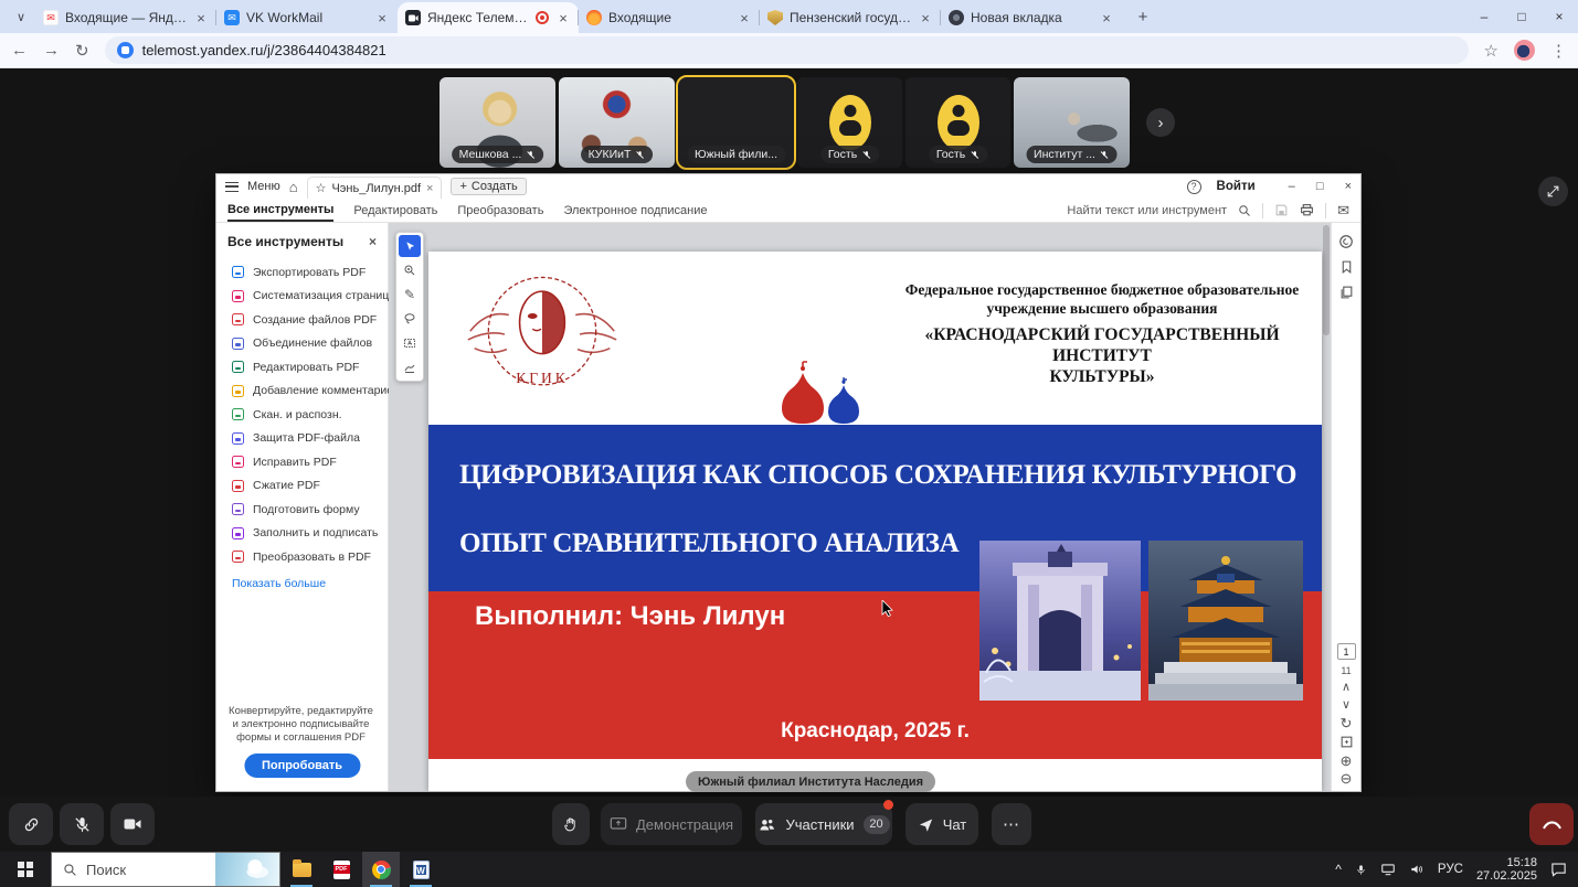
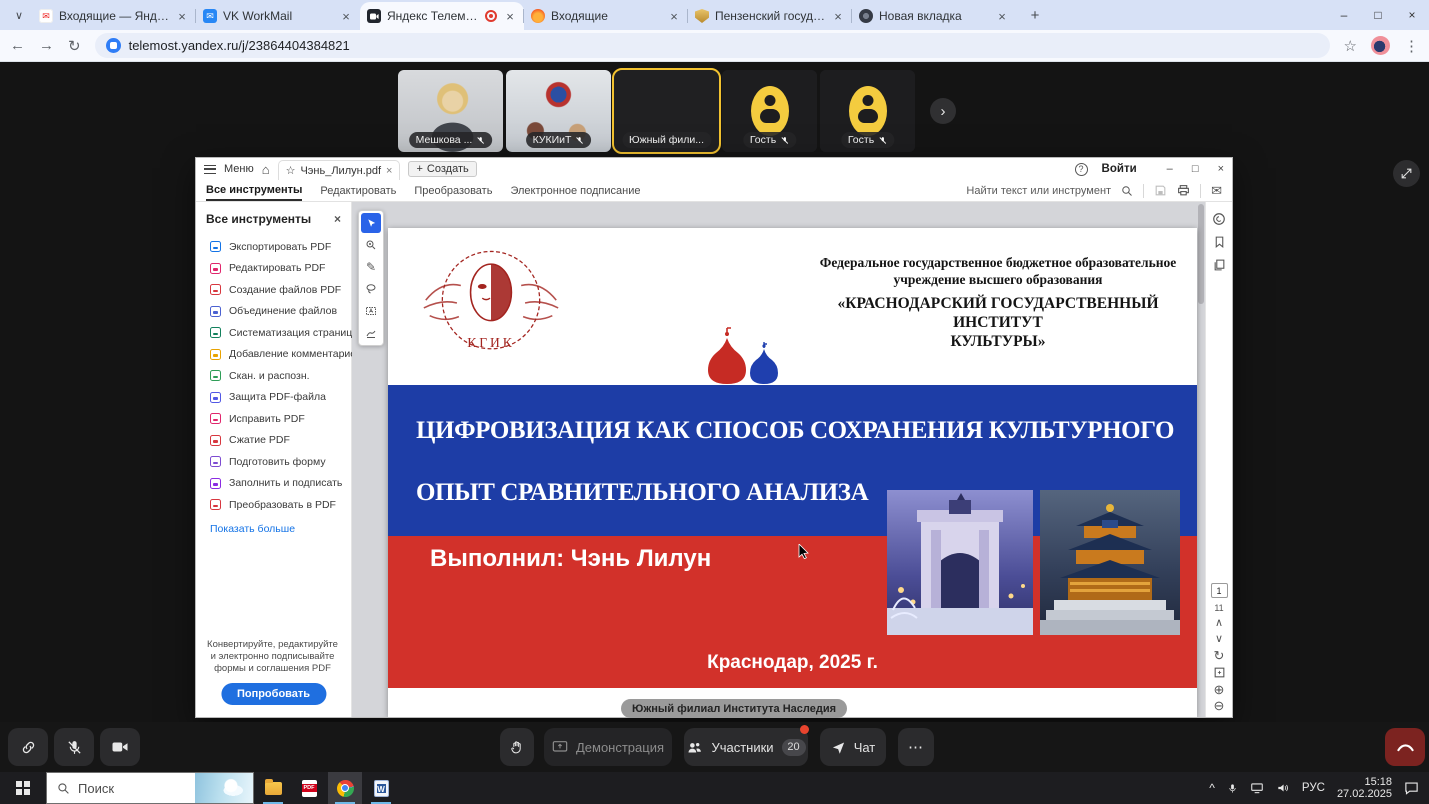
  ∨
  ✉
  Входящие — Яндек
  ×
  ✉
  VK WorkMail
  ×
  Яндекс Телемос
  ×
  Входящие
  ×
  ×
  Новая вкладка
  ×
  +
  –
  □
  ×
  ←
  →
  ↻
  telemost.yandex.ru/j/23864404384821
  ☆
  ⋮
  Мешкова ...
  КУКИиТ
  Южный фили...
  Гость
  Гость
- Институт ...
  ›
  Меню
  ⌂
  ☆
  Чэнь_Лилун.pdf
  ×
  +
  Создать
  ?
  Войти
  – □ ×
  Все инструменты
  Редактировать
  Преобразовать
  Электронное подписание
  Найти текст или инструмент
  ✉
  Все инструменты
  ×
  Экспортировать PDF
- Систематизация страниц
+ Редактировать PDF
  Создание файлов PDF
  Объединение файлов
- Редактировать PDF
+ Систематизация страниц
  Добавление комментари
  Скан. и распозн.
  Защита PDF-файла
  Исправить PDF
  Сжатие PDF
  Подготовить форму
  Заполнить и подписать
  Преобразовать в PDF
  Показать больше
  Конвертируйте, редактируйте и электронно подписывайте формы и соглашения PDF
  Попробовать
  ✎
  КГИК
  Федеральное государственное бюджетное образовательное
  учреждение высшего образования
  «КРАСНОДАРСКИЙ ГОСУДАРСТВЕННЫЙ ИНСТИТУТ
  КУЛЬТУРЫ»
  ЦИФРОВИЗАЦИЯ КАК СПОСОБ СОХРАНЕНИЯ КУЛЬТУРНОГО
  ОПЫТ СРАВНИТЕЛЬНОГО АНАЛИЗА
  Выполнил: Чэнь Лилун
  Краснодар, 2025 г.
  1
  11
  ∧
  ∨
  ↻
  ⊕
  ⊖
  Южный филиал Института Наследия
  Демонстрация
  Участники
  20
  Чат
  ⋯
  Поиск
  W
  ^
  РУС
  15:18
  27.02.2025
